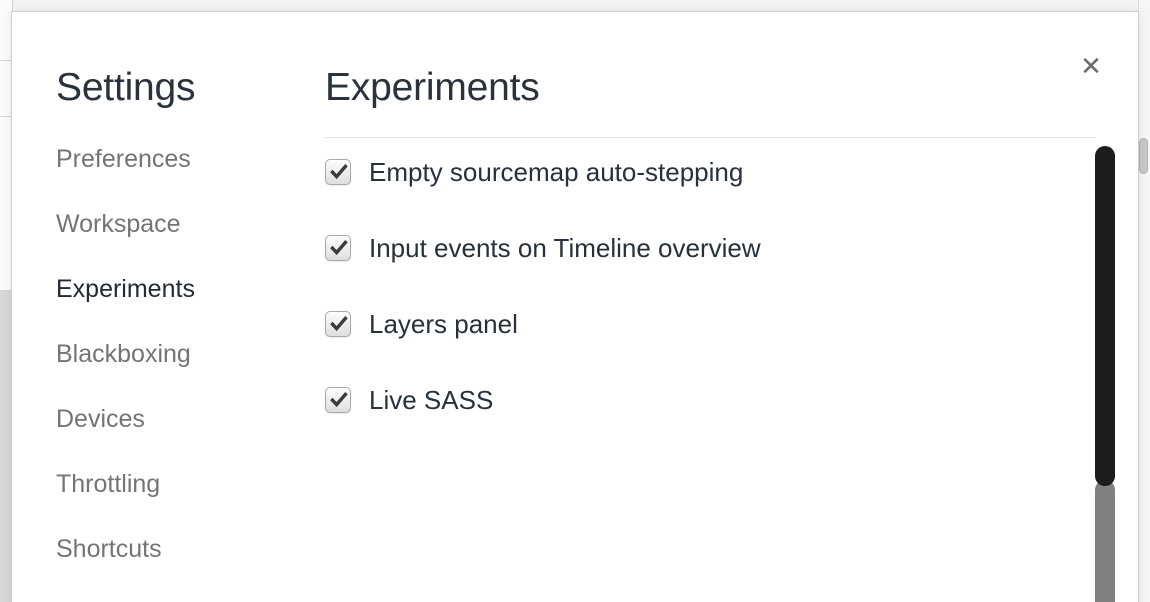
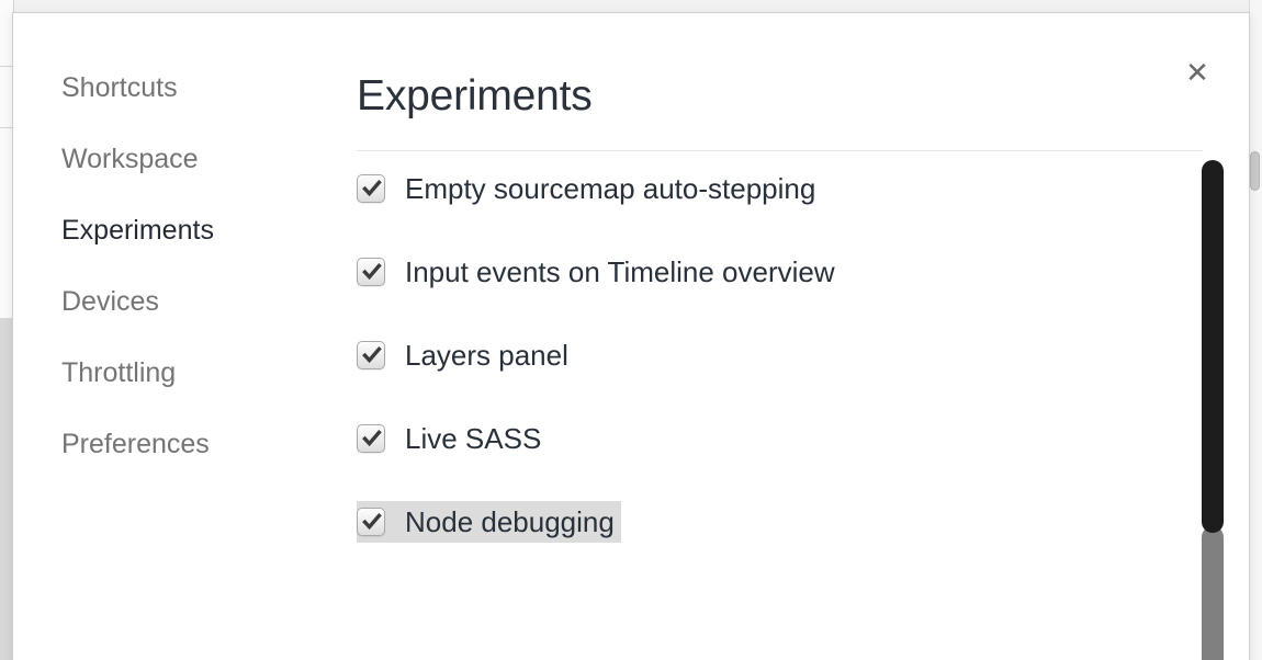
  ✕
- Settings
- Preferences
+ Shortcuts
  Workspace
  Experiments
- Blackboxing
  Devices
  Throttling
- Shortcuts
+ Preferences
  Experiments
  Empty sourcemap auto-stepping
  Input events on Timeline overview
  Layers panel
  Live SASS
+ Node debugging
